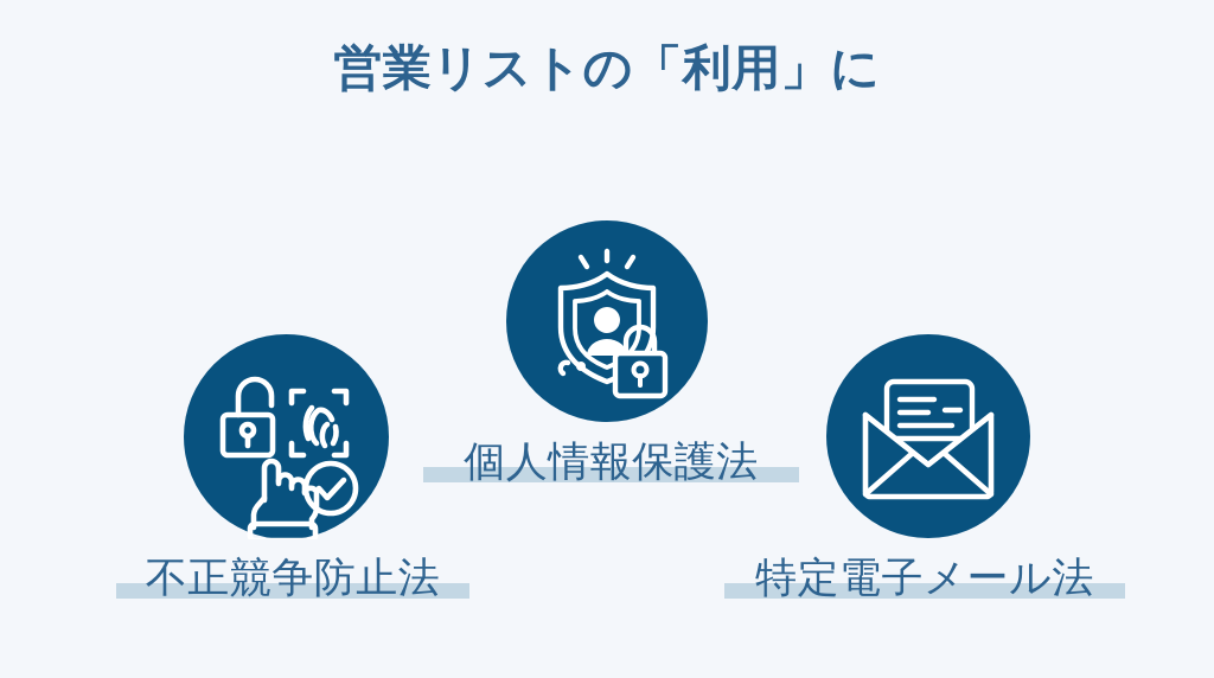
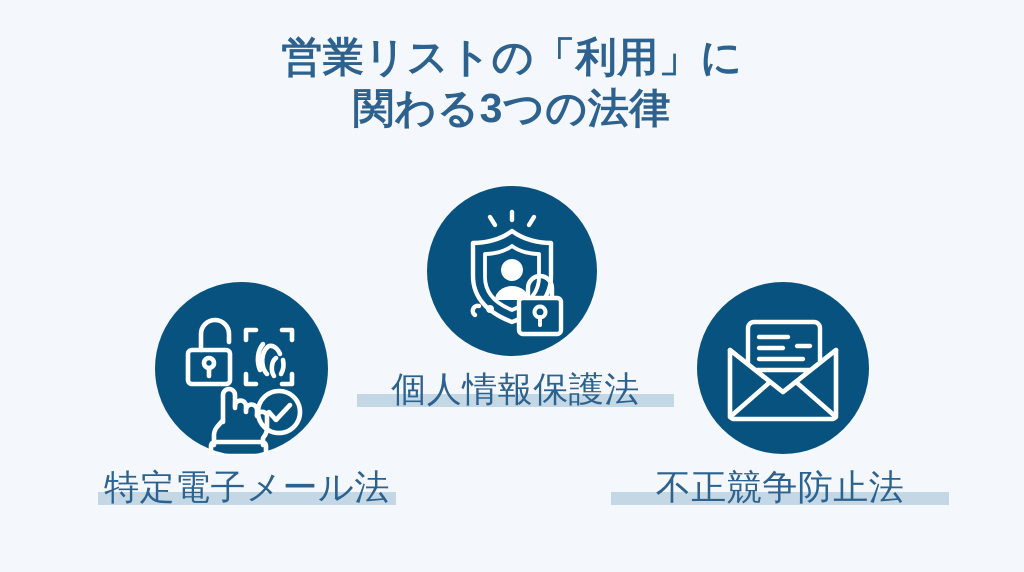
  営業リストの「利用」に
+ 関わる3つの法律
- 不正競争防止法
+ 特定電子メール法
  個人情報保護法
- 特定電子メール法
+ 不正競争防止法
